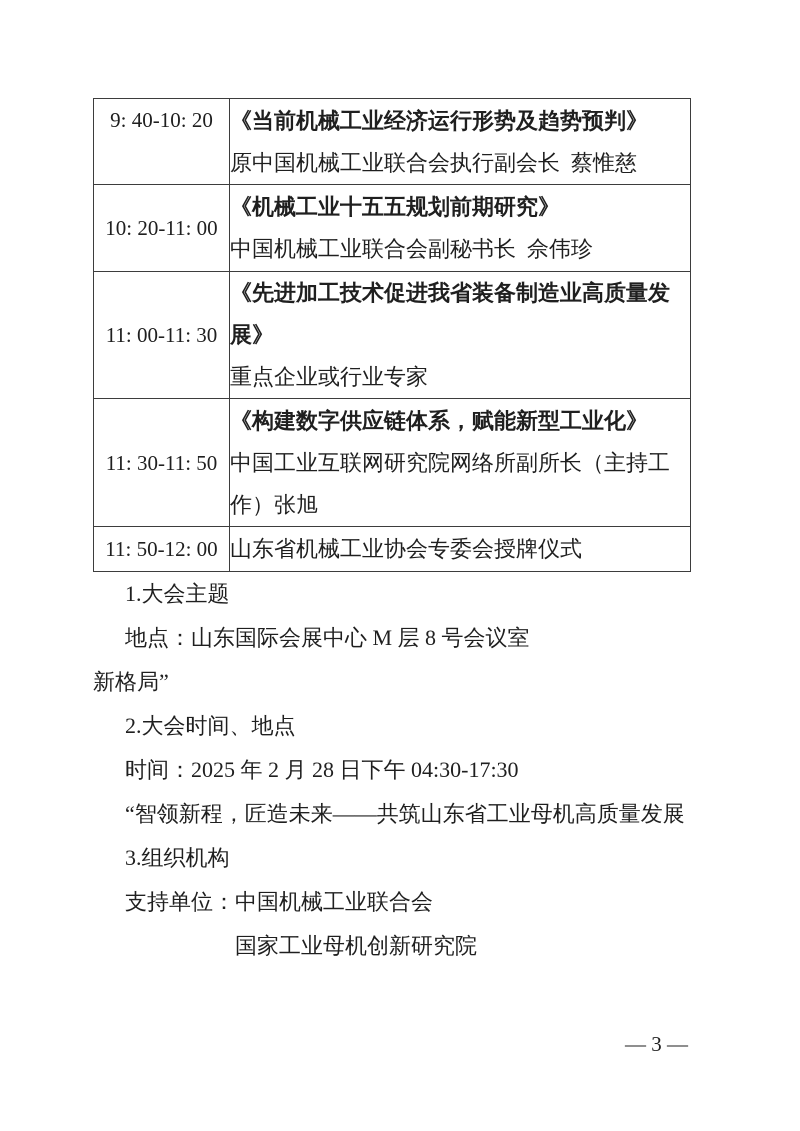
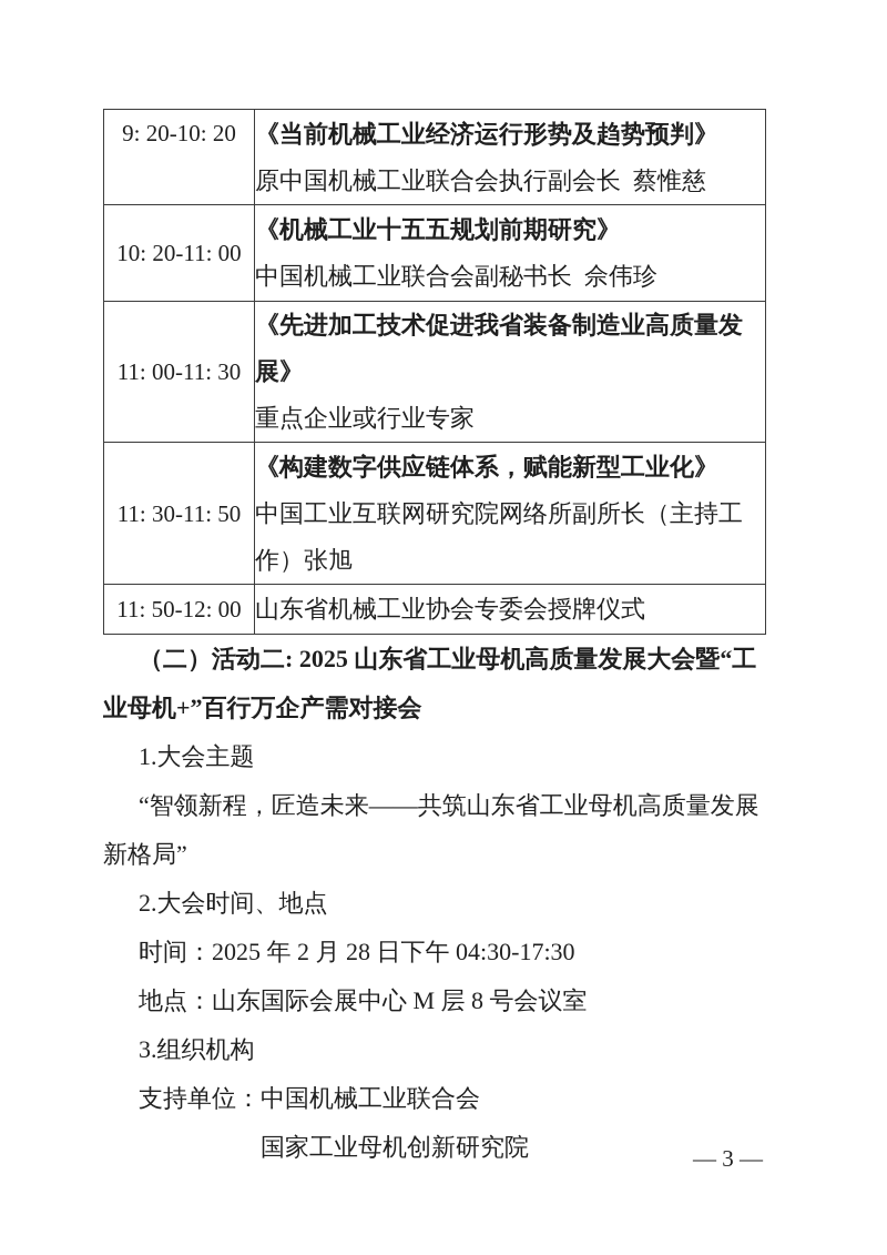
- 9: 40-10: 20	《当前机械工业经济运行形势及趋势预判》原中国机械工业联合会执行副会长 蔡惟慈
+ 9: 20-10: 20	《当前机械工业经济运行形势及趋势预判》原中国机械工业联合会执行副会长 蔡惟慈
  10: 20-11: 00	《机械工业十五五规划前期研究》中国机械工业联合会副秘书长 佘伟珍
  11: 00-11: 30	《先进加工技术促进我省装备制造业高质量发展》重点企业或行业专家
  11: 30-11: 50	《构建数字供应链体系，赋能新型工业化》中国工业互联网研究院网络所副所长（主持工作）张旭
  11: 50-12: 00	山东省机械工业协会专委会授牌仪式
+ （二）活动二: 2025 山东省工业母机高质量发展大会暨“工
+ 业母机+”百行万企产需对接会
  1.大会主题
- 地点：山东国际会展中心 M 层 8 号会议室
+ “智领新程，匠造未来——共筑山东省工业母机高质量发展
  新格局”
  2.大会时间、地点
  时间：2025 年 2 月 28 日下午 04:30-17:30
- “智领新程，匠造未来——共筑山东省工业母机高质量发展
+ 地点：山东国际会展中心 M 层 8 号会议室
  3.组织机构
  支持单位：中国机械工业联合会
  国家工业母机创新研究院
  — 3 —
